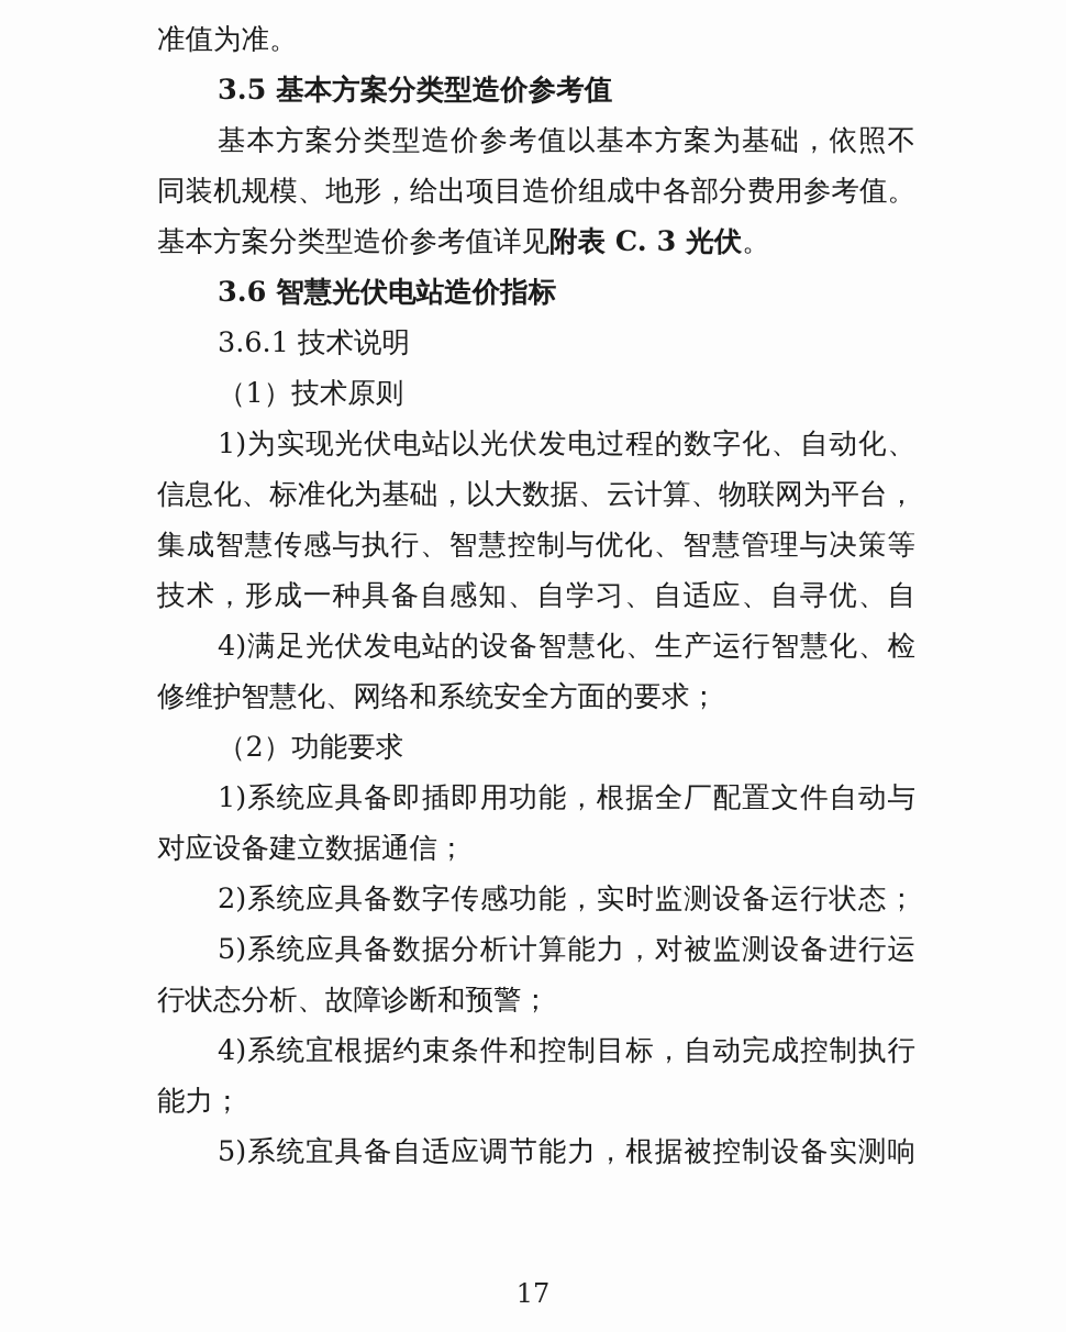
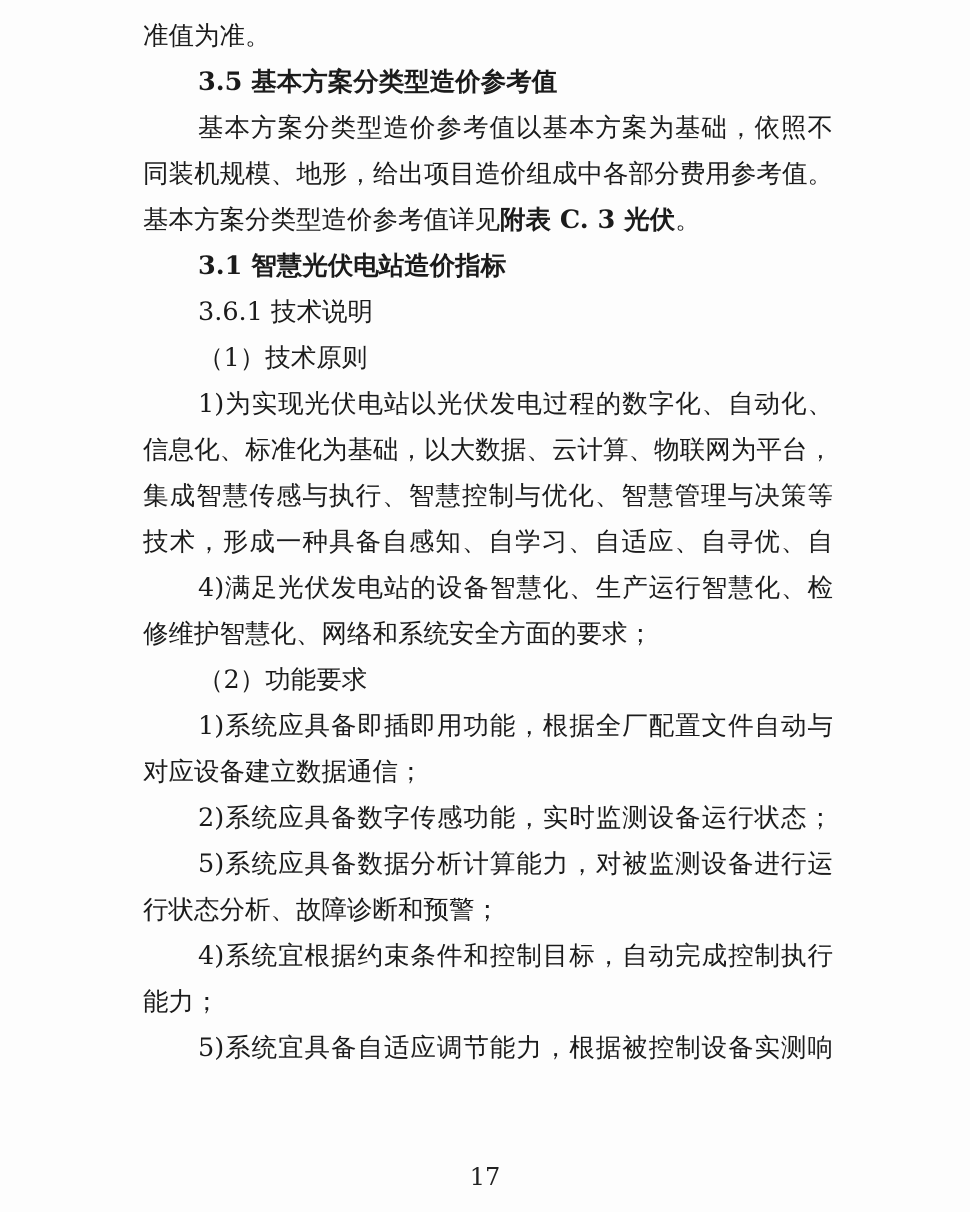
  准值为准。
  3.5 基本方案分类型造价参考值
  基本方案分类型造价参考值以基本方案为基础，依照不
  同装机规模、地形，给出项目造价组成中各部分费用参考值。
  基本方案分类型造价参考值详见附表 C. 3 光伏。
- 3.6 智慧光伏电站造价指标
+ 3.1 智慧光伏电站造价指标
  3.6.1 技术说明
  （1）技术原则
  1)为实现光伏电站以光伏发电过程的数字化、自动化、
  信息化、标准化为基础，以大数据、云计算、物联网为平台，
  集成智慧传感与执行、智慧控制与优化、智慧管理与决策等
  技术，形成一种具备自感知、自学习、自适应、自寻优、自
  4)满足光伏发电站的设备智慧化、生产运行智慧化、检
  修维护智慧化、网络和系统安全方面的要求；
  （2）功能要求
  1)系统应具备即插即用功能，根据全厂配置文件自动与
  对应设备建立数据通信；
  2)系统应具备数字传感功能，实时监测设备运行状态；
  5)系统应具备数据分析计算能力，对被监测设备进行运
  行状态分析、故障诊断和预警；
  4)系统宜根据约束条件和控制目标，自动完成控制执行
  能力；
  5)系统宜具备自适应调节能力，根据被控制设备实测响
  17
